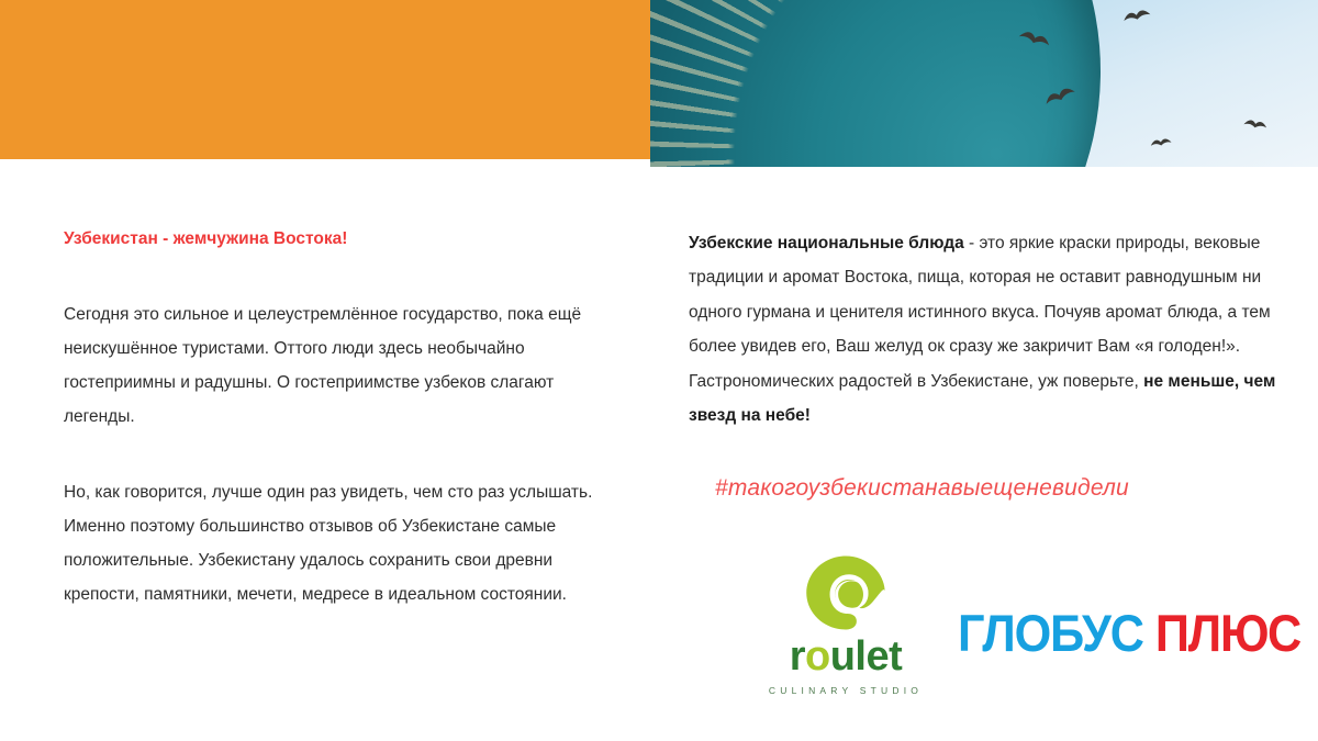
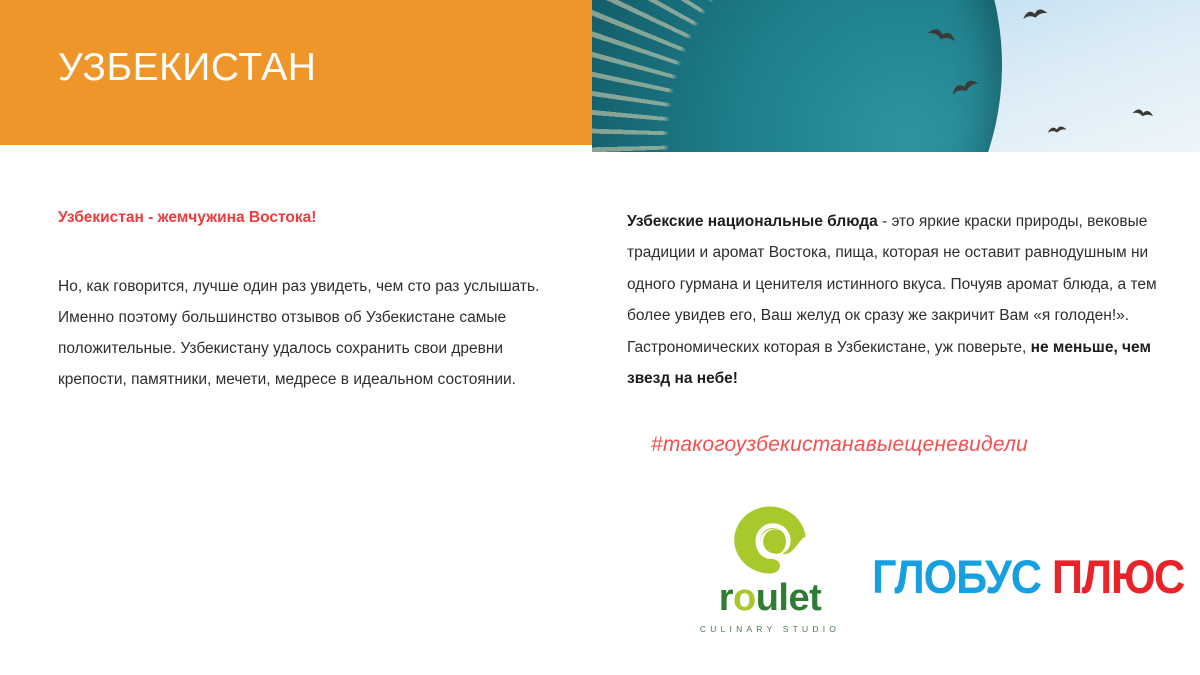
+ УЗБЕКИСТАН
  Узбекистан - жемчужина Востока!
- Сегодня это сильное и целеустремлённое государство, пока ещё неискушённое туристами. Оттого люди здесь необычайно гостеприимны и радушны. О гостеприимстве узбеков слагают легенды.
  Но, как говорится, лучше один раз увидеть, чем сто раз услышать. Именно поэтому большинство отзывов об Узбекистане самые положительные. Узбекистану удалось сохранить свои древни крепости, памятники, мечети, медресе в идеальном состоянии.
- Узбекские национальные блюда - это яркие краски природы, вековые традиции и аромат Востока, пища, которая не оставит равнодушным ни одного гурмана и ценителя истинного вкуса. Почуяв аромат блюда, а тем более увидев его, Ваш желуд ок сразу же закричит Вам «я голоден!». Гастрономических радостей в Узбекистане, уж поверьте, не меньше, чем звезд на небе!
+ Узбекские национальные блюда - это яркие краски природы, вековые традиции и аромат Востока, пища, которая не оставит равнодушным ни одного гурмана и ценителя истинного вкуса. Почуяв аромат блюда, а тем более увидев его, Ваш желуд ок сразу же закричит Вам «я голоден!». Гастрономических которая в Узбекистане, уж поверьте, не меньше, чем звезд на небе!
  #такогоузбекистанавыещеневидели
  roulet
  CULINARY STUDIO
  ГЛОБУС ПЛЮС
